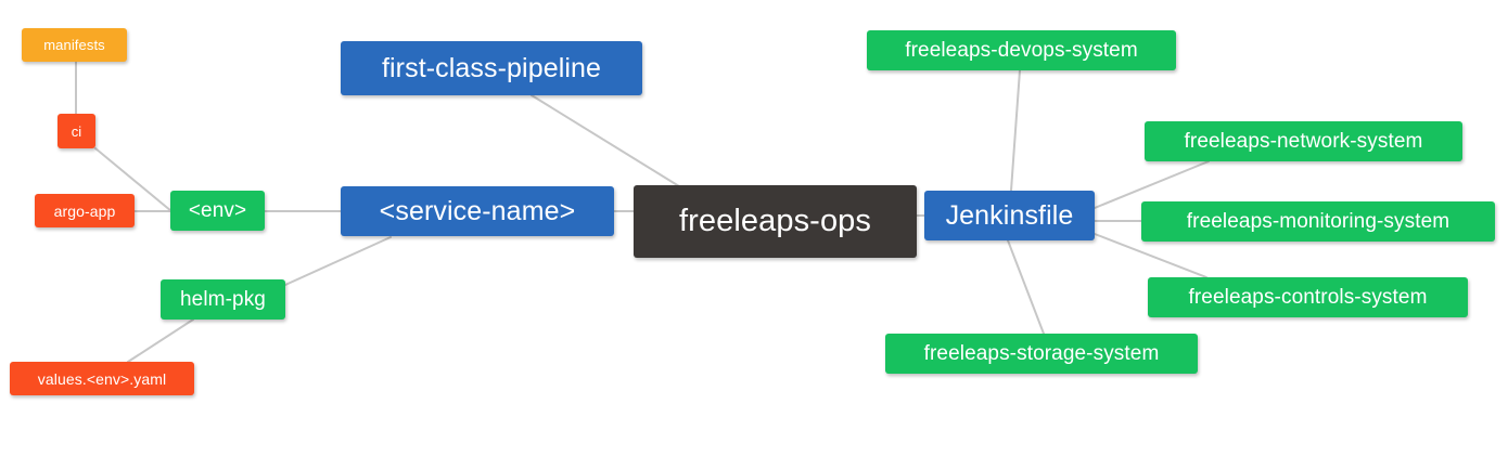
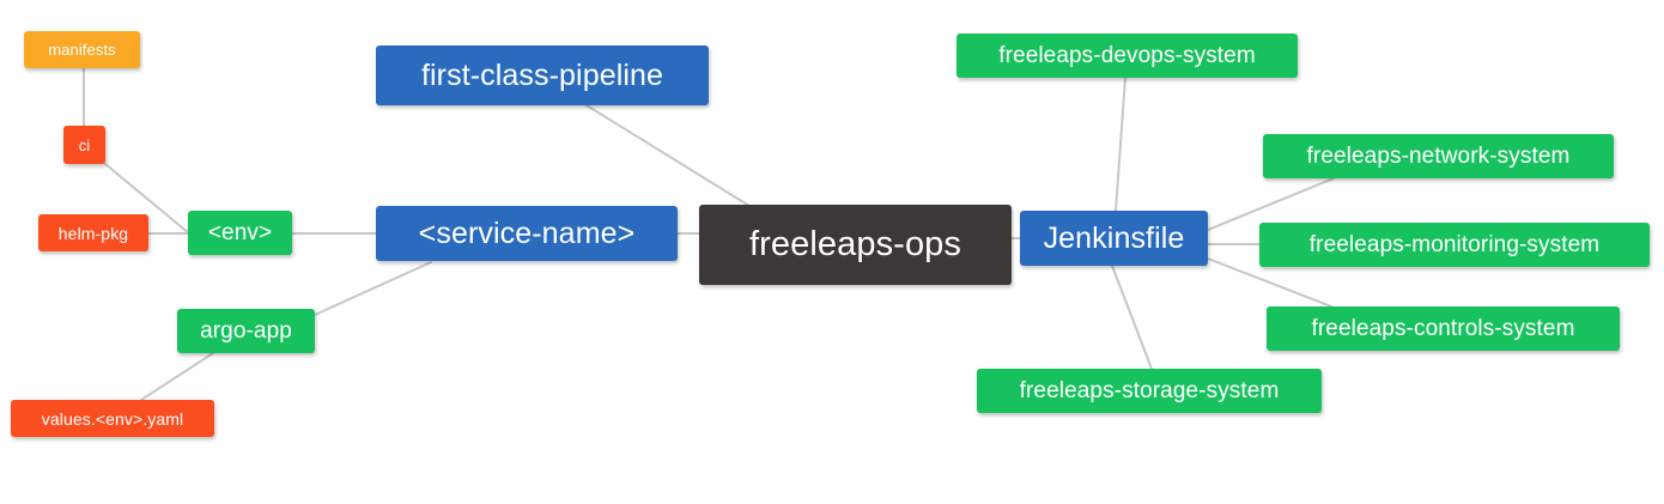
  manifests
  ci
- argo-app
+ helm-pkg
  <env>
- helm-pkg
+ argo-app
  values.<env>.yaml
  first-class-pipeline
  <service-name>
  freeleaps-ops
  Jenkinsfile
  freeleaps-devops-system
  freeleaps-network-system
  freeleaps-monitoring-system
  freeleaps-controls-system
  freeleaps-storage-system
